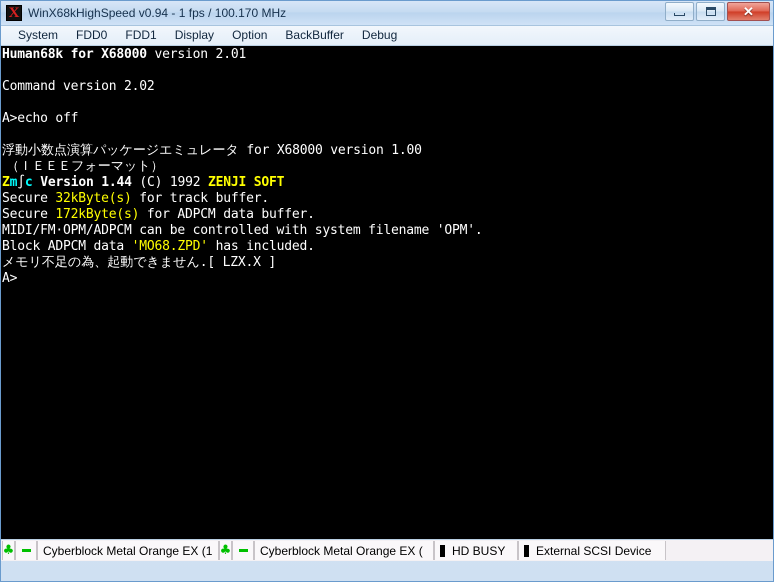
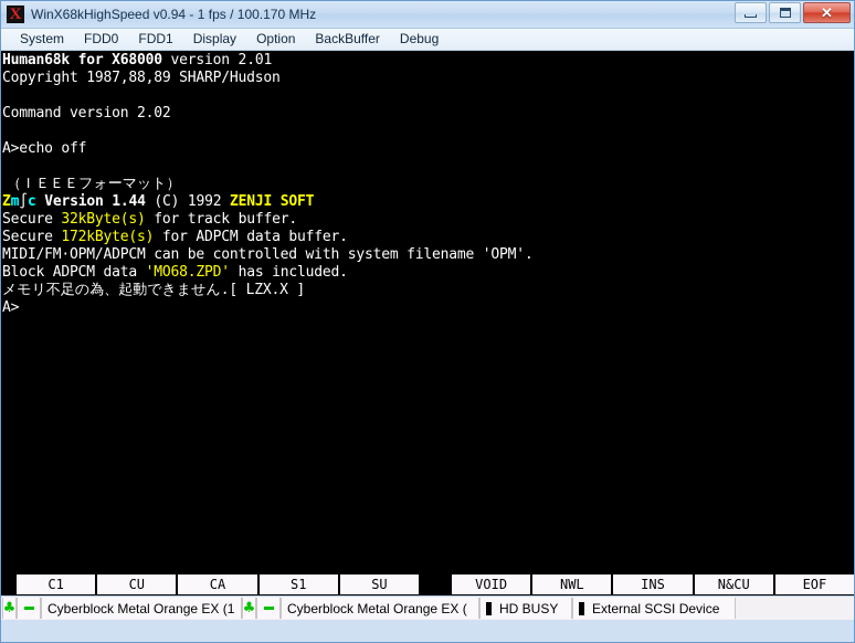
  WinX68kHighSpeed v0.94 - 1 fps / 100.170 MHz
  ✕
  System
  FDD0
  FDD1
  Display
  Option
  BackBuffer
  Debug
  Human68k for X68000 version 2.01
+ Copyright 1987,88,89 SHARP/Hudson
  Command version 2.02
  A>echo off
- 浮動小数点演算パッケージエミュレータ for X68000 version 1.00
  （ＩＥＥＥフォーマット）
  Zm∫c Version 1.44 (C) 1992 ZENJI SOFT
  Secure 32kByte(s) for track buffer.
  Secure 172kByte(s) for ADPCM data buffer.
  MIDI/FM·OPM/ADPCM can be controlled with system filename 'OPM'.
  Block ADPCM data 'MO68.ZPD' has included.
  メモリ不足の為、起動できません.[ LZX.X ]
  A>
+ C1
+ CU
+ CA
+ S1
+ SU
+ VOID
+ NWL
+ INS
+ N&CU
+ EOF
  ♣
  Cyberblock Metal Orange EX (1
  ♣
  Cyberblock Metal Orange EX (
  HD BUSY
  External SCSI Device
